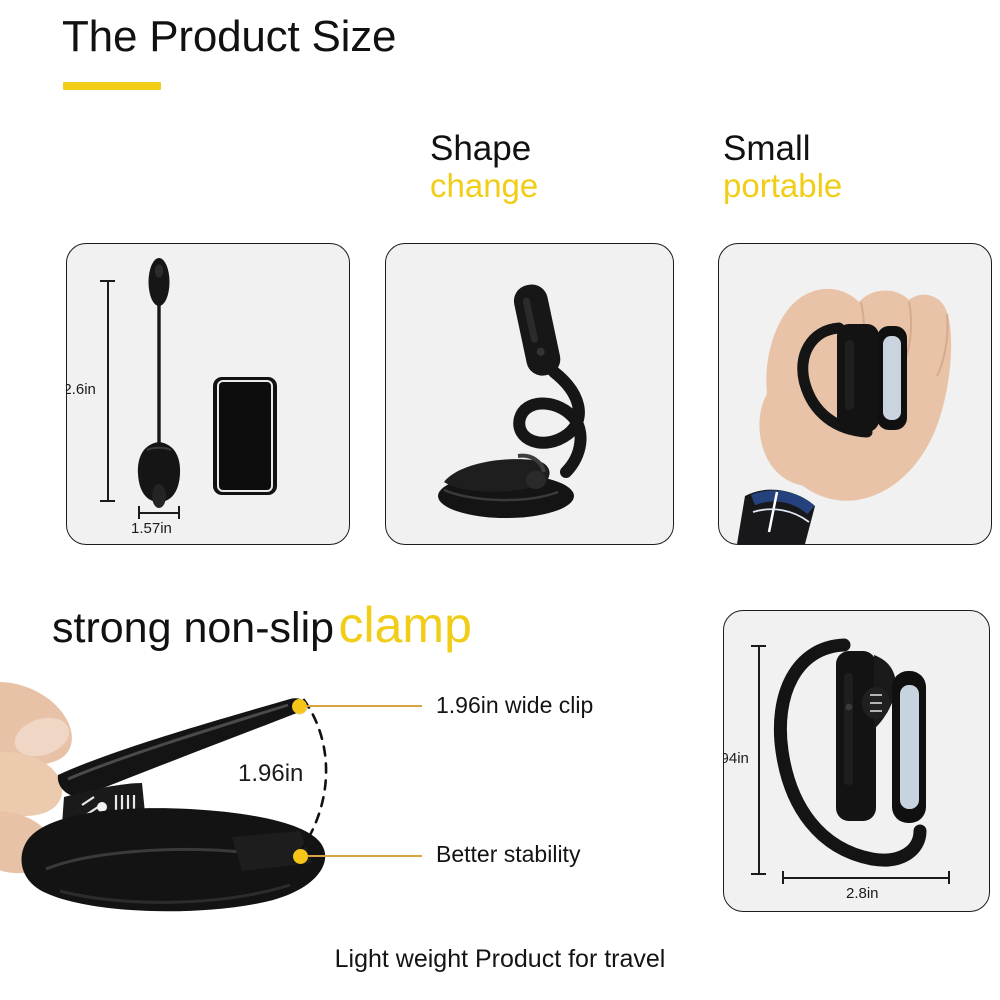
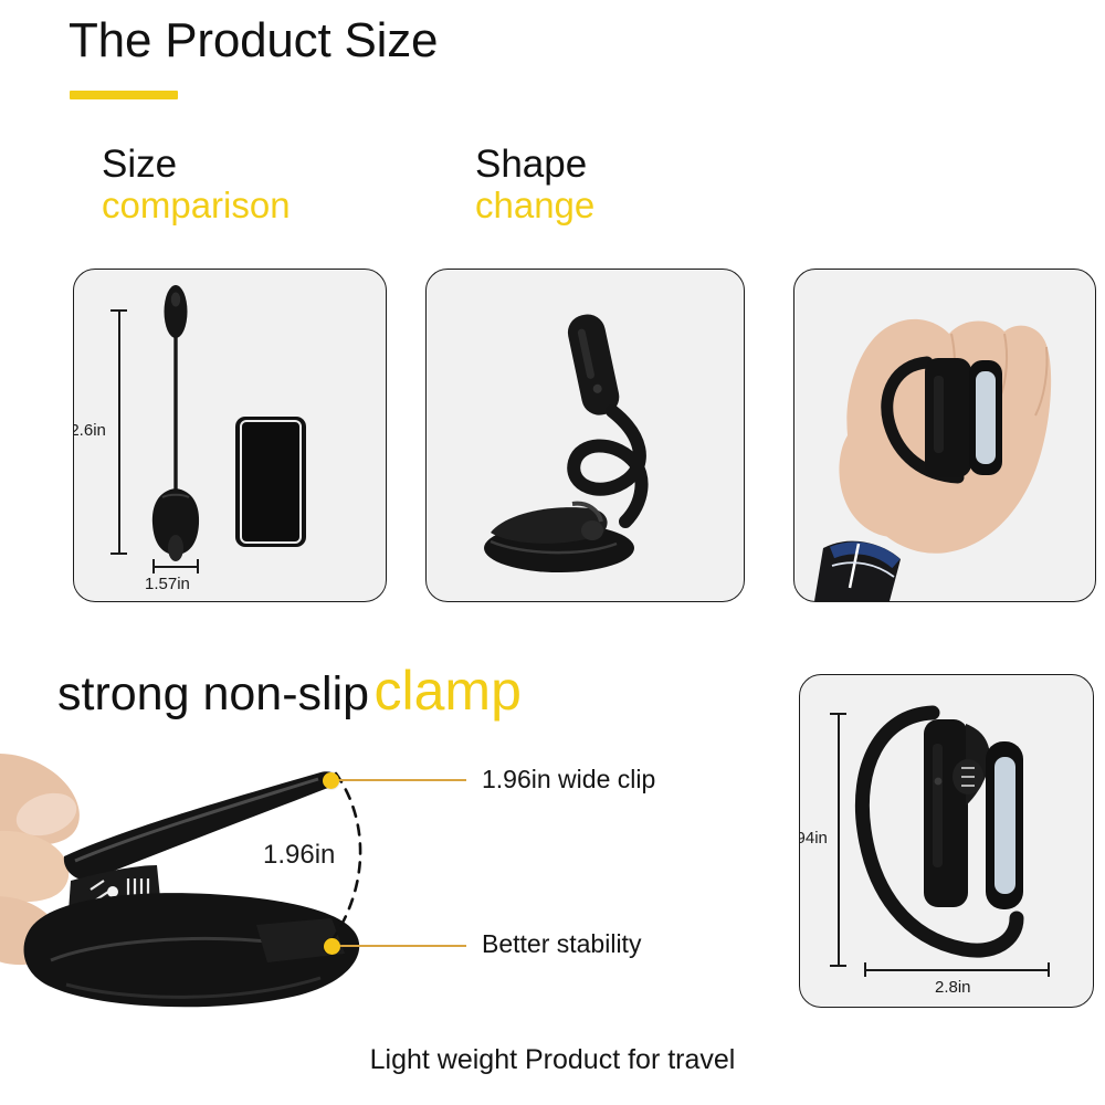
  The Product Size
+ Size
+ comparison
  Shape
  change
- Small
- portable
  2.6in
  1.57in
  strong non-slip clamp
  1.96in
  1.96in wide clip
  Better stability
  2.8in
  Light weight Product for travel
